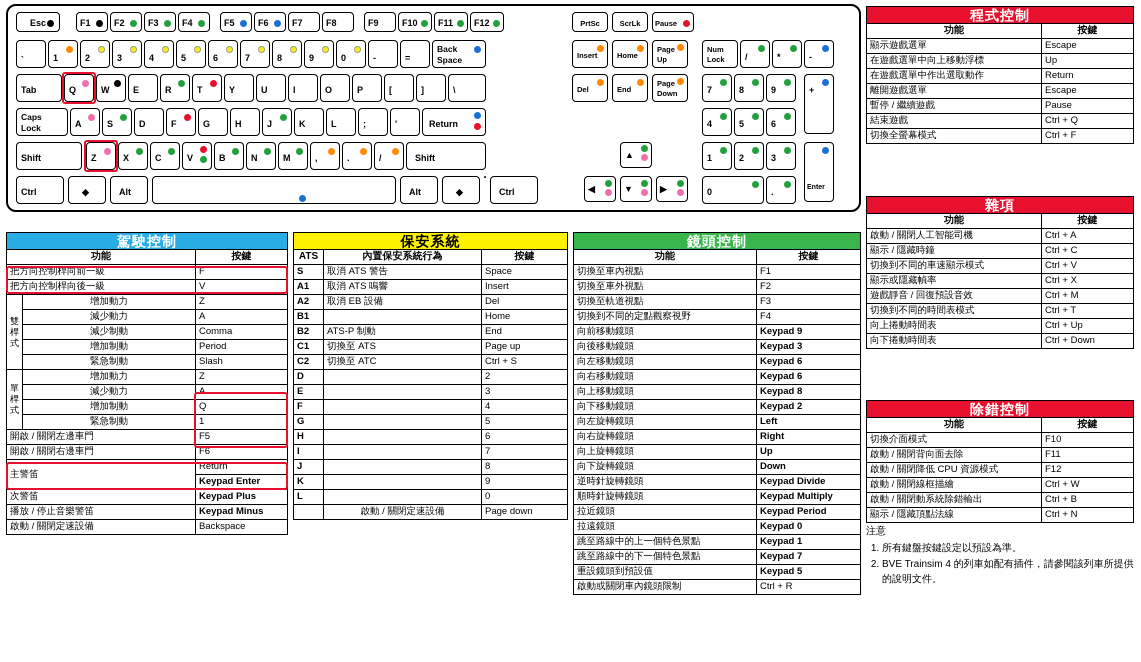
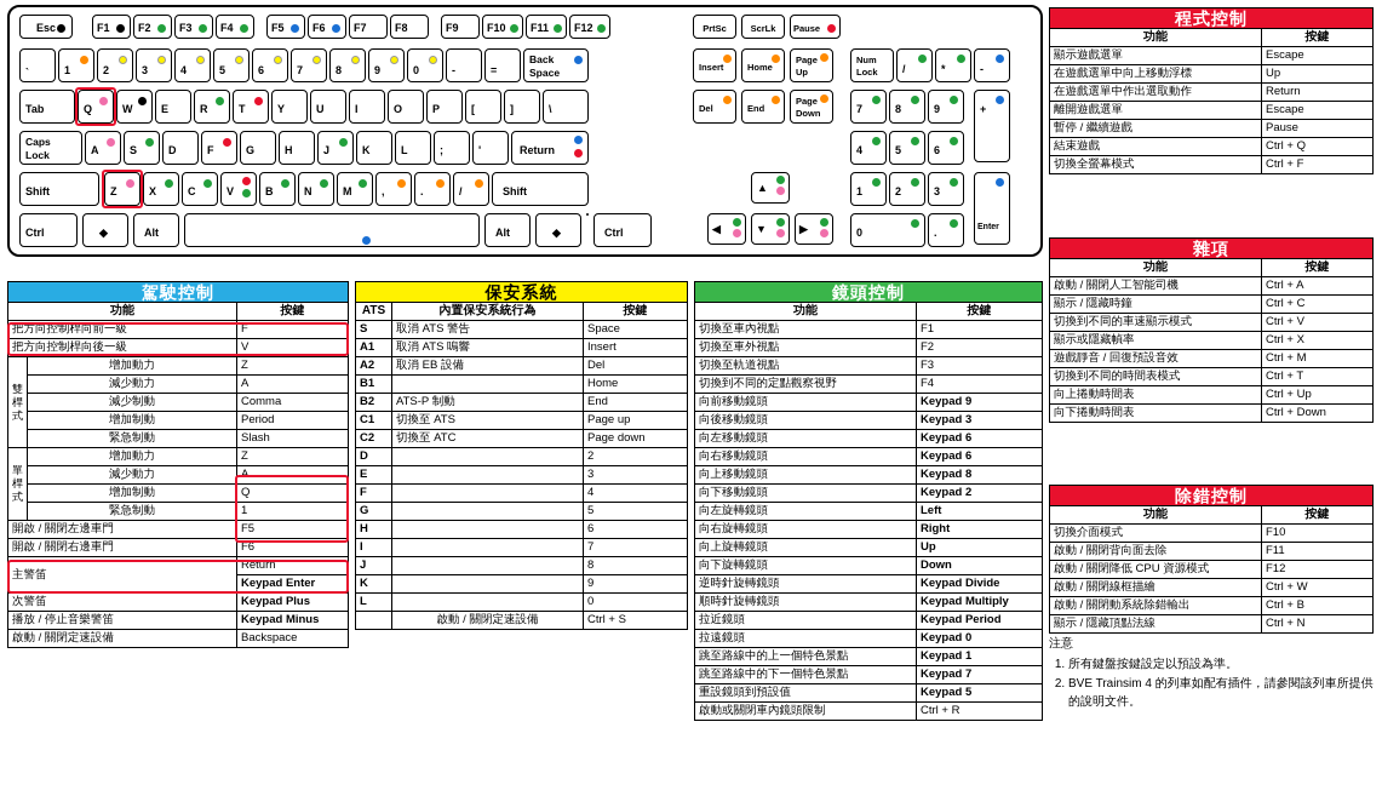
  Esc
  F1
  F2
  F3
  F4
  F5
  F6
  F7
  F8
  F9
  F10
  F11
  F12
  PrtSc
  ScrLk
  Pause
  `
  1
  2
  3
  4
  5
  6
  7
  8
  9
  0
  -
  =
  Back
  Space
  Insert
  Home
  Page
  Up
  Num
  Lock
  /
  *
  -
  Tab
  Q
  W
  E
  R
  T
  Y
  U
  I
  O
  P
  [
  ]
  \
  Del
  End
  Page
  Down
  7
  8
  9
  +
  Caps
  Lock
  A
  S
  D
  F
  G
  H
  J
  K
  L
  ;
  '
  Return
  4
  5
  6
  Shift
  Z
  X
  C
  V
  B
  N
  M
  ,
  .
  /
  Shift
  ▲
  1
  2
  3
  Ctrl
  ◆
  Alt
  Alt
  ◆
  Ctrl
  ◀
  ▼
  ▶
  0
  .
  駕駛控制
  功能	按鍵
  把方向控制桿向前一級	F
  把方向控制桿向後一級	V
  雙桿式	增加動力	Z
  減少動力	A
  減少制動	Comma
  增加制動	Period
  緊急制動	Slash
  單桿式	增加動力	Z
  減少動力	A
  增加制動	Q
  緊急制動	1
  開啟 / 關閉左邊車門	F5
  開啟 / 關閉右邊車門	F6
  主警笛	Return
  Keypad Enter
  次警笛	Keypad Plus
  播放 / 停止音樂警笛	Keypad Minus
  啟動 / 關閉定速設備	Backspace
  保安系統
  ATS	內置保安系統行為	按鍵
  S	取消 ATS 警告	Space
  A1	取消 ATS 嗚響	Insert
  A2	取消 EB 設備	Del
  B1		Home
  B2	ATS-P 制動	End
  C1	切換至 ATS	Page up
- C2	切換至 ATC	Ctrl + S
+ C2	切換至 ATC	Page down
  D		2
  E		3
  F		4
  G		5
  H		6
  I		7
  J		8
  K		9
  L		0
- 	啟動 / 關閉定速設備	Page down
+ 	啟動 / 關閉定速設備	Ctrl + S
  鏡頭控制
  功能	按鍵
  切換至車內視點	F1
  切換至車外視點	F2
  切換至軌道視點	F3
  切換到不同的定點觀察視野	F4
  向前移動鏡頭	Keypad 9
  向後移動鏡頭	Keypad 3
  向左移動鏡頭	Keypad 6
  向右移動鏡頭	Keypad 6
  向上移動鏡頭	Keypad 8
  向下移動鏡頭	Keypad 2
  向左旋轉鏡頭	Left
  向右旋轉鏡頭	Right
  向上旋轉鏡頭	Up
  向下旋轉鏡頭	Down
  逆時針旋轉鏡頭	Keypad Divide
  順時針旋轉鏡頭	Keypad Multiply
  拉近鏡頭	Keypad Period
  拉遠鏡頭	Keypad 0
  跳至路線中的上一個特色景點	Keypad 1
  跳至路線中的下一個特色景點	Keypad 7
  重設鏡頭到預設值	Keypad 5
  啟動或關閉車內鏡頭限制	Ctrl + R
  程式控制
  功能	按鍵
  顯示遊戲選單	Escape
  在遊戲選單中向上移動浮標	Up
  在遊戲選單中作出選取動作	Return
  離開遊戲選單	Escape
  暫停 / 繼續遊戲	Pause
  結束遊戲	Ctrl + Q
  切換全螢幕模式	Ctrl + F
  雜項
  功能	按鍵
  啟動 / 關閉人工智能司機	Ctrl + A
  顯示 / 隱藏時鐘	Ctrl + C
  切換到不同的車速顯示模式	Ctrl + V
  顯示或隱藏幀率	Ctrl + X
  遊戲靜音 / 回復預設音效	Ctrl + M
  切換到不同的時間表模式	Ctrl + T
  向上捲動時間表	Ctrl + Up
  向下捲動時間表	Ctrl + Down
  除錯控制
  功能	按鍵
  切換介面模式	F10
  啟動 / 關閉背向面去除	F11
  啟動 / 關閉降低 CPU 資源模式	F12
  啟動 / 關閉線框描繪	Ctrl + W
  啟動 / 關閉動系統除錯輸出	Ctrl + B
  顯示 / 隱藏頂點法線	Ctrl + N
  注意
  所有鍵盤按鍵設定以預設為準。
  BVE Trainsim 4 的列車如配有插件，請參閱該列車所提供的說明文件。
